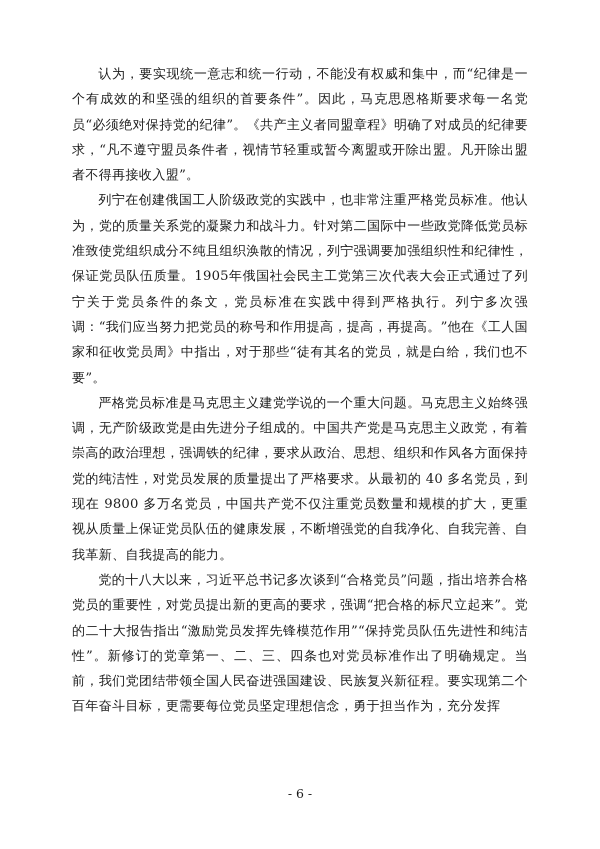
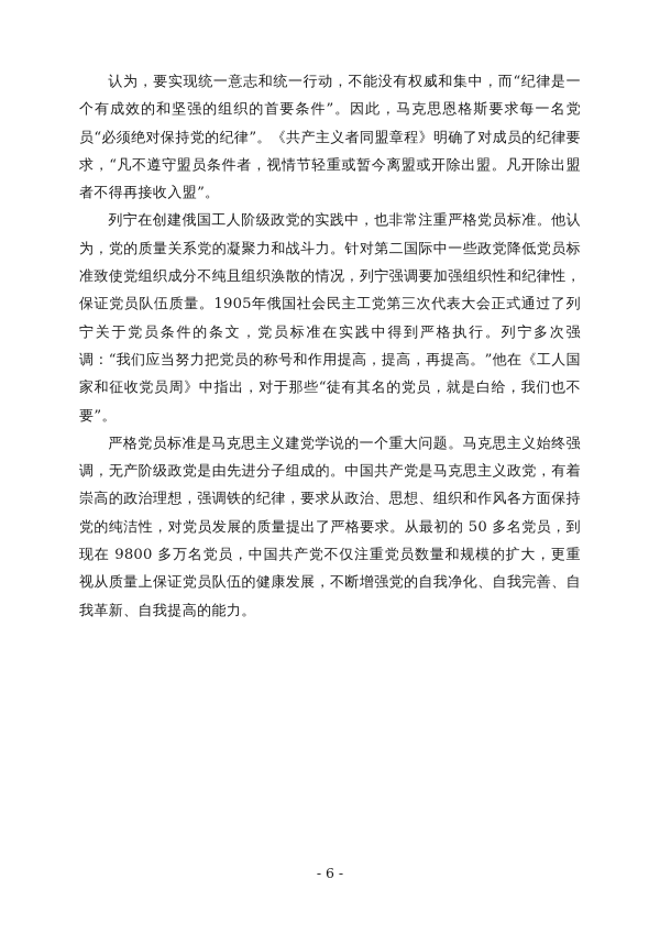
  认为，要实现统一意志和统一行动，不能没有权威和集中，而“纪律是一个有成效的和坚强的组织的首要条件”。因此，马克思恩格斯要求每一名党员“必须绝对保持党的纪律”。《共产主义者同盟章程》明确了对成员的纪律要求，“凡不遵守盟员条件者，视情节轻重或暂今离盟或开除出盟。凡开除出盟者不得再接收入盟”。
  列宁在创建俄国工人阶级政党的实践中，也非常注重严格党员标准。他认为，党的质量关系党的凝聚力和战斗力。针对第二国际中一些政党降低党员标准致使党组织成分不纯且组织涣散的情况，列宁强调要加强组织性和纪律性，保证党员队伍质量。1905年俄国社会民主工党第三次代表大会正式通过了列宁关于党员条件的条文，党员标准在实践中得到严格执行。列宁多次强调：“我们应当努力把党员的称号和作用提高，提高，再提高。”他在《工人国家和征收党员周》中指出，对于那些“徒有其名的党员，就是白给，我们也不要”。
- 严格党员标准是马克思主义建党学说的一个重大问题。马克思主义始终强调，无产阶级政党是由先进分子组成的。中国共产党是马克思主义政党，有着崇高的政治理想，强调铁的纪律，要求从政治、思想、组织和作风各方面保持党的纯洁性，对党员发展的质量提出了严格要求。从最初的 40 多名党员，到现在 9800 多万名党员，中国共产党不仅注重党员数量和规模的扩大，更重视从质量上保证党员队伍的健康发展，不断增强党的自我净化、自我完善、自我革新、自我提高的能力。
+ 严格党员标准是马克思主义建党学说的一个重大问题。马克思主义始终强调，无产阶级政党是由先进分子组成的。中国共产党是马克思主义政党，有着崇高的政治理想，强调铁的纪律，要求从政治、思想、组织和作风各方面保持党的纯洁性，对党员发展的质量提出了严格要求。从最初的 50 多名党员，到现在 9800 多万名党员，中国共产党不仅注重党员数量和规模的扩大，更重视从质量上保证党员队伍的健康发展，不断增强党的自我净化、自我完善、自我革新、自我提高的能力。
- 党的十八大以来，习近平总书记多次谈到“合格党员”问题，指出培养合格党员的重要性，对党员提出新的更高的要求，强调“把合格的标尺立起来”。党的二十大报告指出“激励党员发挥先锋模范作用”“保持党员队伍先进性和纯洁性”。新修订的党章第一、二、三、四条也对党员标准作出了明确规定。当前，我们党团结带领全国人民奋进强国建设、民族复兴新征程。要实现第二个百年奋斗目标，更需要每位党员坚定理想信念，勇于担当作为，充分发挥
  - 6 -
